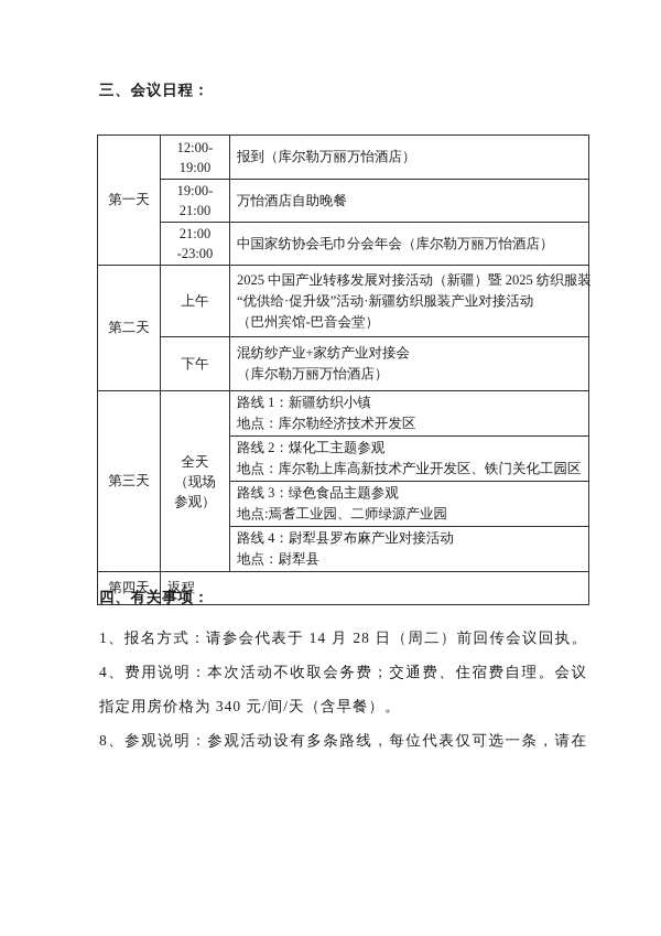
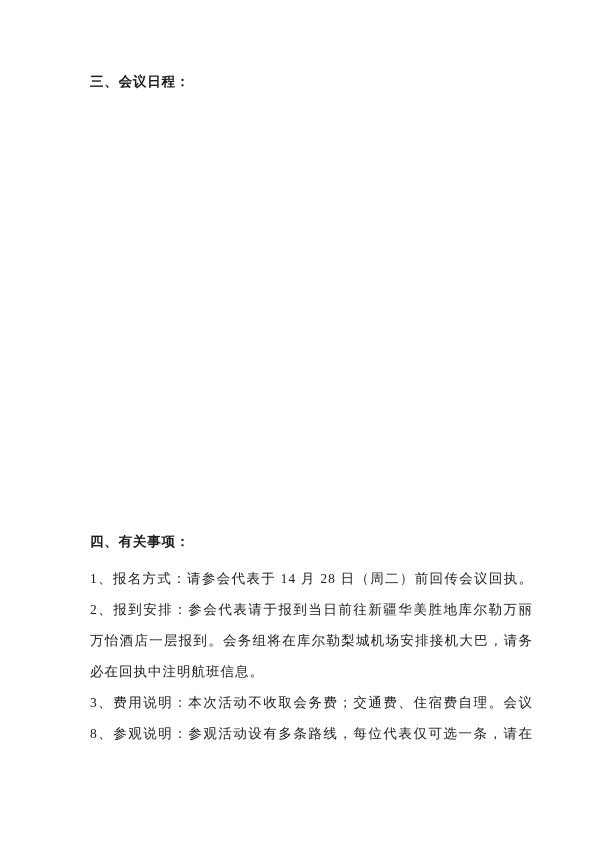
  三、会议日程：
- 第一天	12:00- 19:00	报到（库尔勒万丽万怡酒店）
- 19:00- 21:00	万怡酒店自助晚餐
- 21:00 -23:00	中国家纺协会毛巾分会年会（库尔勒万丽万怡酒店）
- 第二天	上午	2025 中国产业转移发展对接活动（新疆）暨 2025 纺织服装 “优供给·促升级”活动·新疆纺织服装产业对接活动 （巴州宾馆-巴音会堂）
- 下午	混纺纱产业+家纺产业对接会 （库尔勒万丽万怡酒店）
- 第三天	全天 （现场 参观）	路线 1：新疆纺织小镇 地点：库尔勒经济技术开发区
- 路线 2：煤化工主题参观 地点：库尔勒上库高新技术产业开发区、铁门关化工园区
- 路线 3：绿色食品主题参观 地点:焉耆工业园、二师绿源产业园
- 路线 4：尉犁县罗布麻产业对接活动 地点：尉犁县
- 第四天	返程
  四、有关事项：
  1、报名方式：请参会代表于 14 月 28 日（周二）前回传会议回执。
+ 2、报到安排：参会代表请于报到当日前往新疆华美胜地库尔勒万丽
+ 万怡酒店一层报到。会务组将在库尔勒梨城机场安排接机大巴，请务
+ 必在回执中注明航班信息。
- 4、费用说明：本次活动不收取会务费；交通费、住宿费自理。会议
+ 3、费用说明：本次活动不收取会务费；交通费、住宿费自理。会议
- 指定用房价格为 340 元/间/天（含早餐）。
  8、参观说明：参观活动设有多条路线，每位代表仅可选一条，请在
